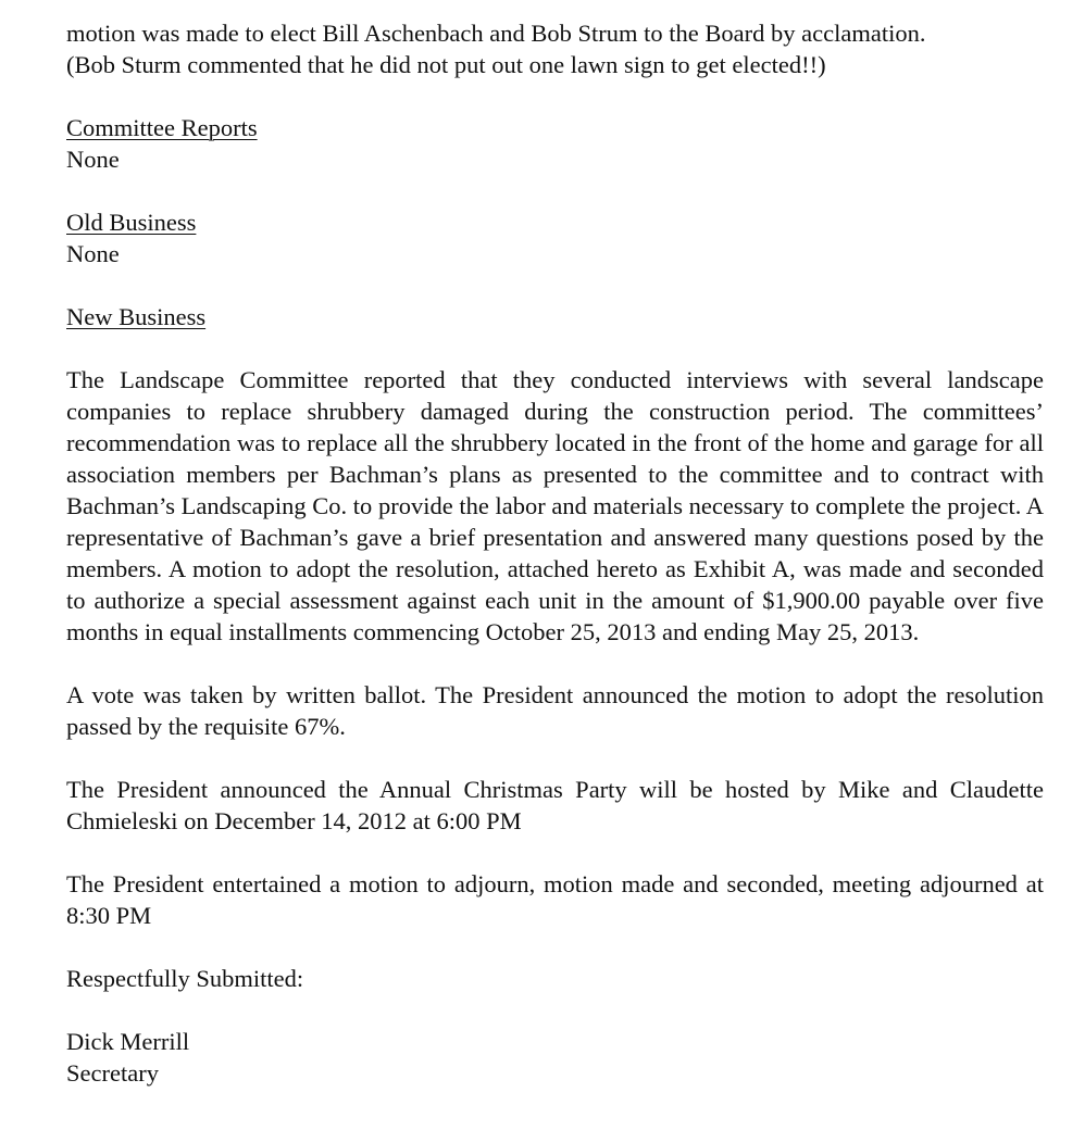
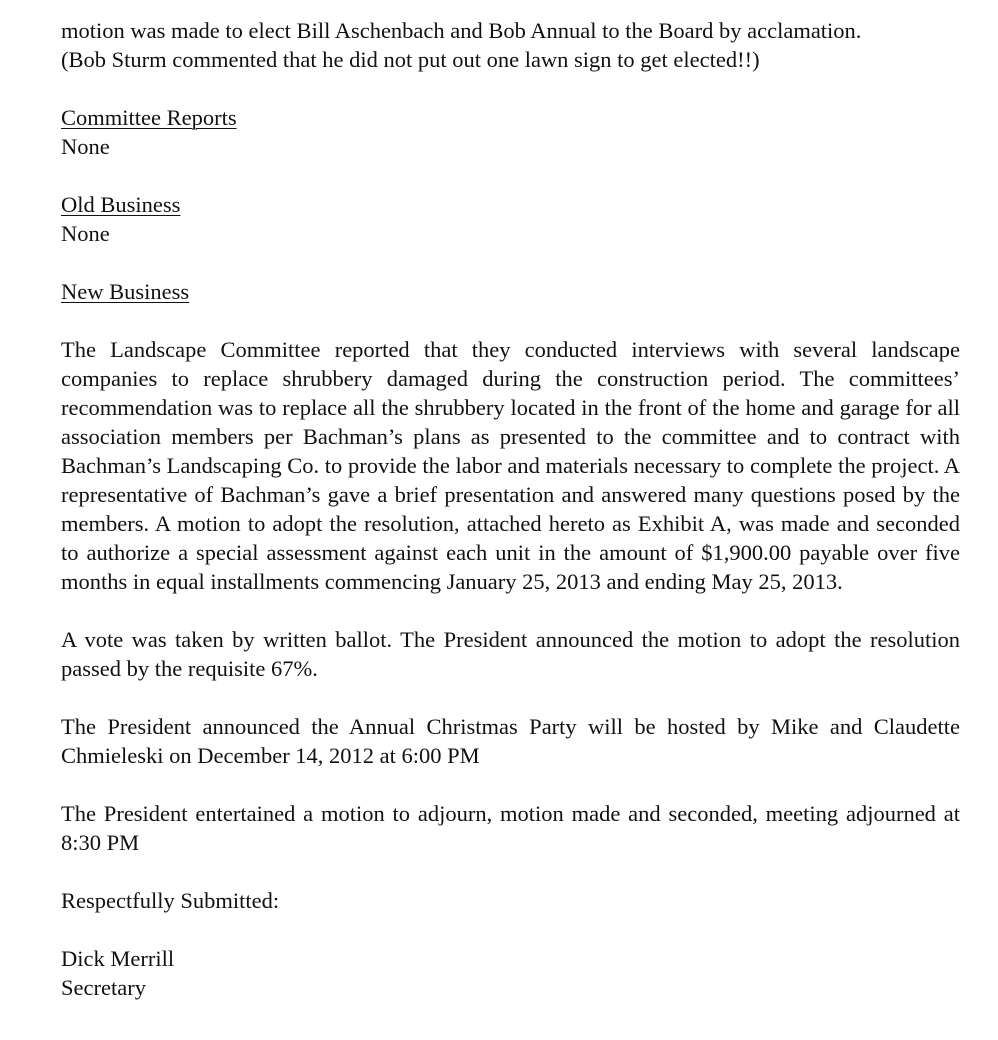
- motion was made to elect Bill Aschenbach and Bob Strum to the Board by acclamation.
+ motion was made to elect Bill Aschenbach and Bob Annual to the Board by acclamation.
  (Bob Sturm commented that he did not put out one lawn sign to get elected!!)
  Committee Reports
  None
  Old Business
  None
  New Business
- The Landscape Committee reported that they conducted interviews with several landscape companies to replace shrubbery damaged during the construction period. The committees’ recommendation was to replace all the shrubbery located in the front of the home and garage for all association members per Bachman’s plans as presented to the committee and to contract with Bachman’s Landscaping Co. to provide the labor and materials necessary to complete the project. A representative of Bachman’s gave a brief presentation and answered many questions posed by the members. A motion to adopt the resolution, attached hereto as Exhibit A, was made and seconded to authorize a special assessment against each unit in the amount of $1,900.00 payable over five months in equal installments commencing October 25, 2013 and ending May 25, 2013.
+ The Landscape Committee reported that they conducted interviews with several landscape companies to replace shrubbery damaged during the construction period. The committees’ recommendation was to replace all the shrubbery located in the front of the home and garage for all association members per Bachman’s plans as presented to the committee and to contract with Bachman’s Landscaping Co. to provide the labor and materials necessary to complete the project. A representative of Bachman’s gave a brief presentation and answered many questions posed by the members. A motion to adopt the resolution, attached hereto as Exhibit A, was made and seconded to authorize a special assessment against each unit in the amount of $1,900.00 payable over five months in equal installments commencing January 25, 2013 and ending May 25, 2013.
  A vote was taken by written ballot. The President announced the motion to adopt the resolution passed by the requisite 67%.
  The President announced the Annual Christmas Party will be hosted by Mike and Claudette Chmieleski on December 14, 2012 at 6:00 PM
  The President entertained a motion to adjourn, motion made and seconded, meeting adjourned at 8:30 PM
  Respectfully Submitted:
  Dick Merrill
  Secretary
